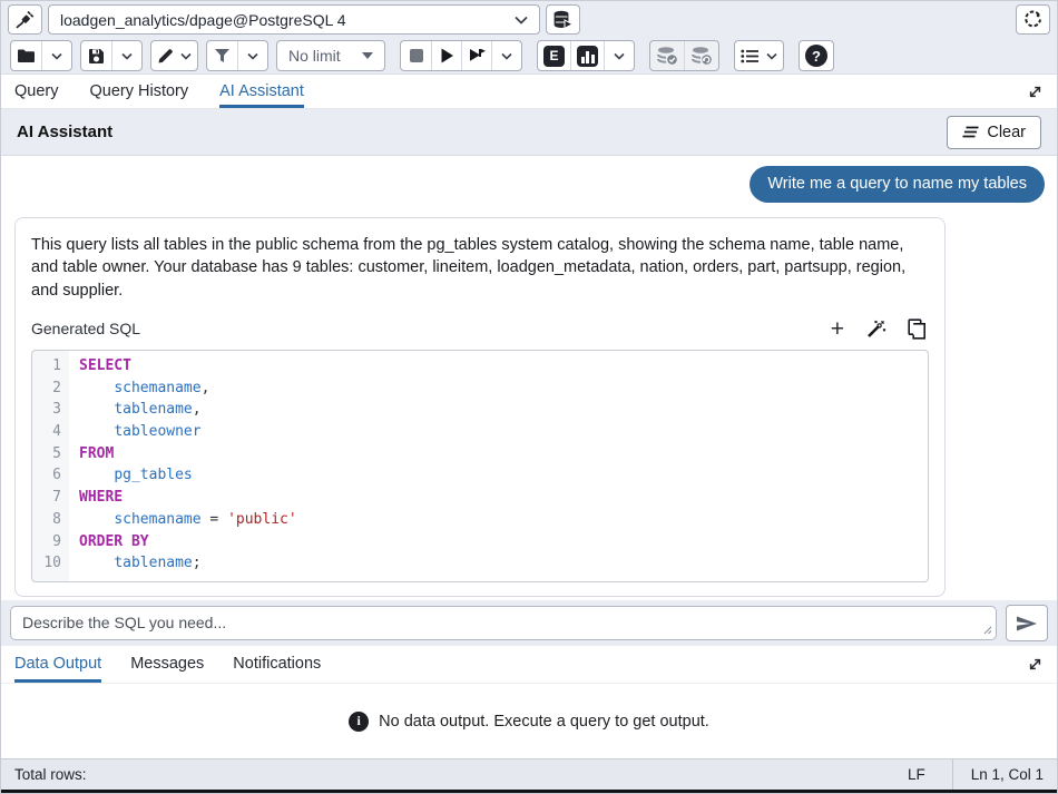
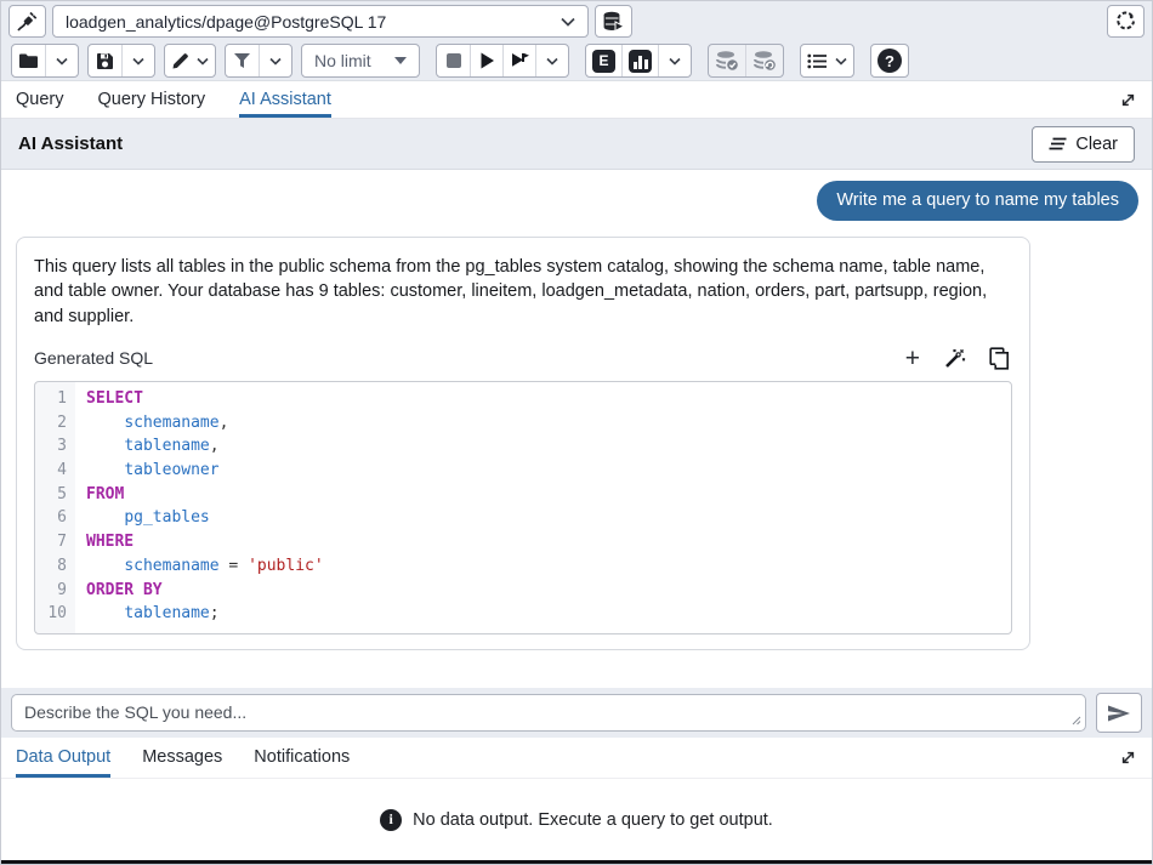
- loadgen_analytics/dpage@PostgreSQL 4
+ loadgen_analytics/dpage@PostgreSQL 17
  No limit
  E
  ?
  Query
  Query History
  AI Assistant
  AI Assistant
  Clear
  Write me a query to name my tables
  This query lists all tables in the public schema from the pg_tables system catalog, showing the schema name, table name, and table owner. Your database has 9 tables: customer, lineitem, loadgen_metadata, nation, orders, part, partsupp, region, and supplier.
  Generated SQL
  +
  1
  SELECT
  2
  schemaname,
  3
  tablename,
  4
  tableowner
  5
  FROM
  6
  pg_tables
  7
  WHERE
  8
  schemaname = 'public'
  9
  ORDER BY
  10
  tablename;
  Describe the SQL you need...
  Data Output
  Messages
  Notifications
  i
  No data output. Execute a query to get output.
- Total rows:
- LF
- Ln 1, Col 1
